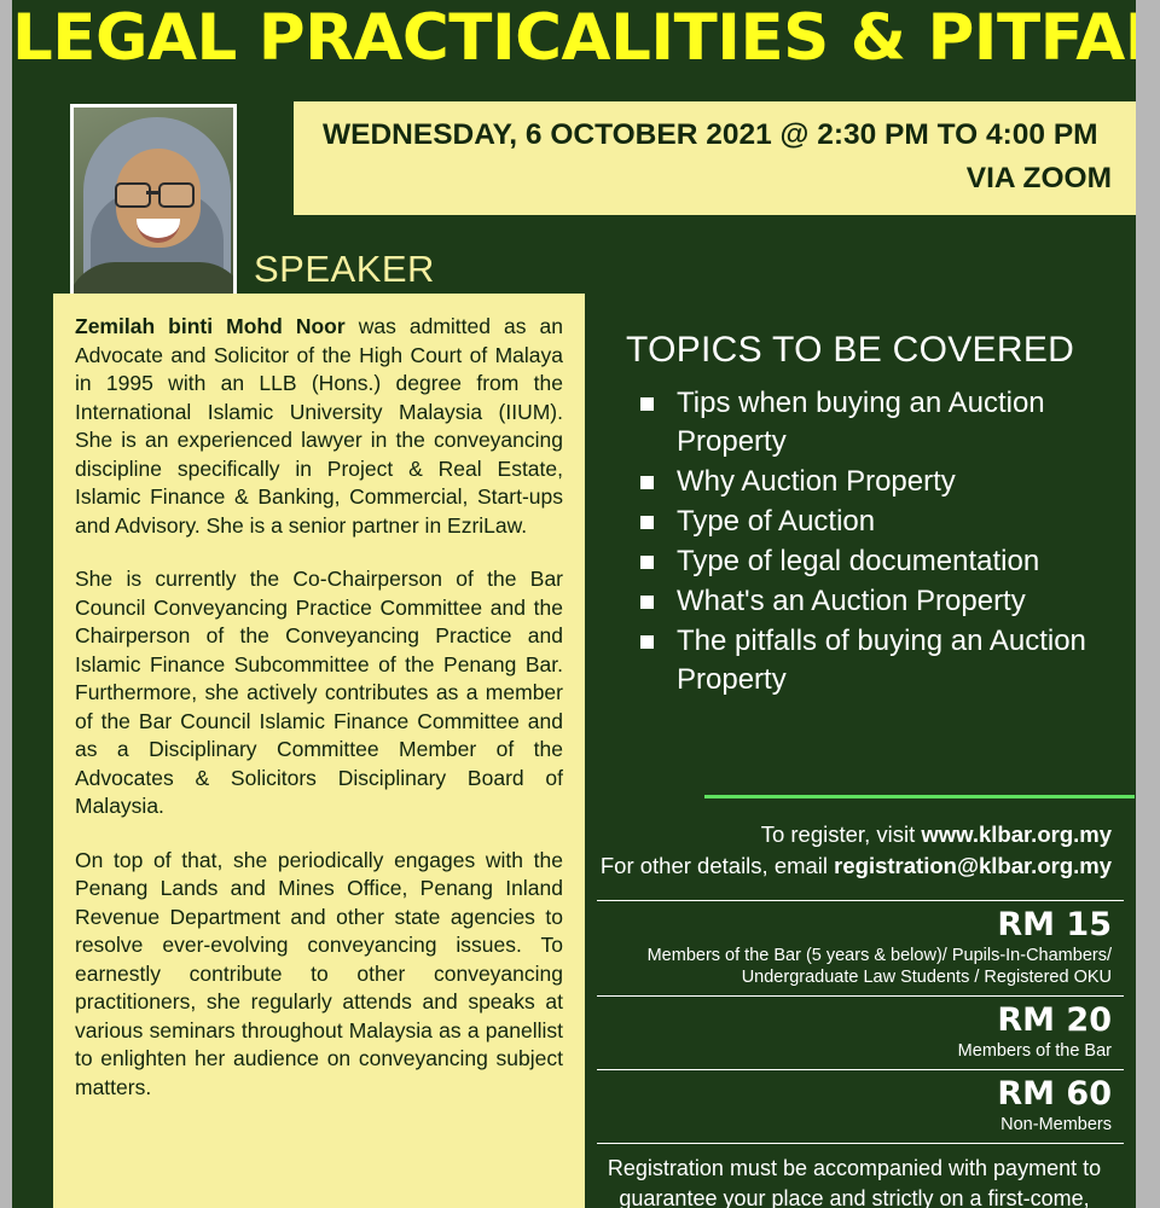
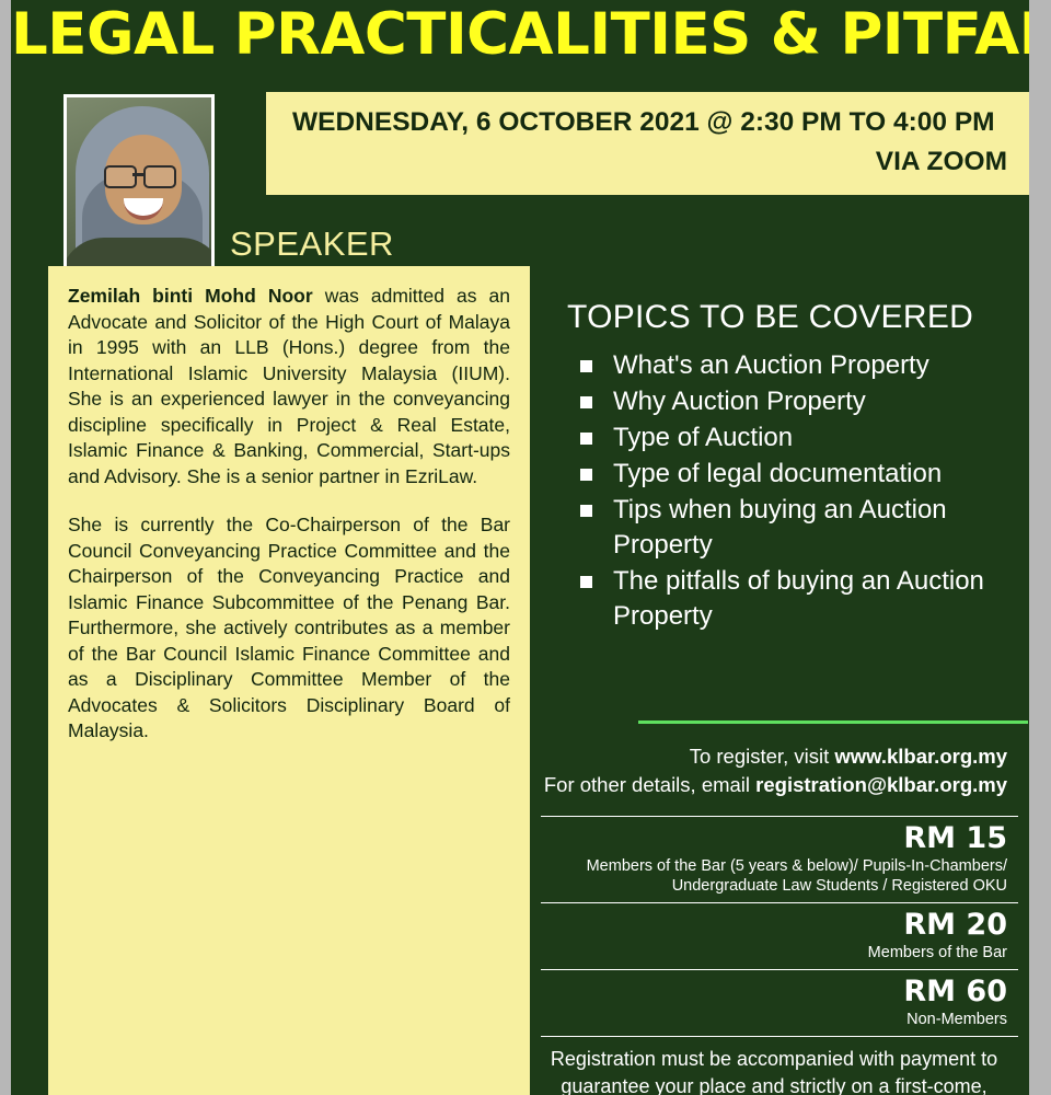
  LEGAL PRACTICALITIES & PITFA
  WEDNESDAY, 6 OCTOBER 2021 @ 2:30 PM TO 4:00 PM
  VIA ZOOM
  SPEAKER
  Zemilah binti Mohd Noor was admitted as an Advocate and Solicitor of the High Court of Malaya in 1995 with an LLB (Hons.) degree from the International Islamic University Malaysia (IIUM). She is an experienced lawyer in the conveyancing discipline specifically in Project & Real Estate, Islamic Finance & Banking, Commercial, Start-ups and Advisory. She is a senior partner in EzriLaw.
  She is currently the Co-Chairperson of the Bar Council Conveyancing Practice Committee and the Chairperson of the Conveyancing Practice and Islamic Finance Subcommittee of the Penang Bar. Furthermore, she actively contributes as a member of the Bar Council Islamic Finance Committee and as a Disciplinary Committee Member of the Advocates & Solicitors Disciplinary Board of Malaysia.
- On top of that, she periodically engages with the Penang Lands and Mines Office, Penang Inland Revenue Department and other state agencies to resolve ever-evolving conveyancing issues. To earnestly contribute to other conveyancing practitioners, she regularly attends and speaks at various seminars throughout Malaysia as a panellist to enlighten her audience on conveyancing subject matters.
  TOPICS TO BE COVERED
- Tips when buying an Auction Property
+ What's an Auction Property
  Why Auction Property
  Type of Auction
  Type of legal documentation
- What's an Auction Property
+ Tips when buying an Auction Property
  The pitfalls of buying an Auction Property
  To register, visit www.klbar.org.my
  For other details, email registration@klbar.org.my
  RM 15
  Members of the Bar (5 years & below)/ Pupils-In-Chambers/ Undergraduate Law Students / Registered OKU
  RM 20
  Members of the Bar
  RM 60
  Non-Members
  Registration must be accompanied with payment to guarantee your place and strictly on a first-come,
